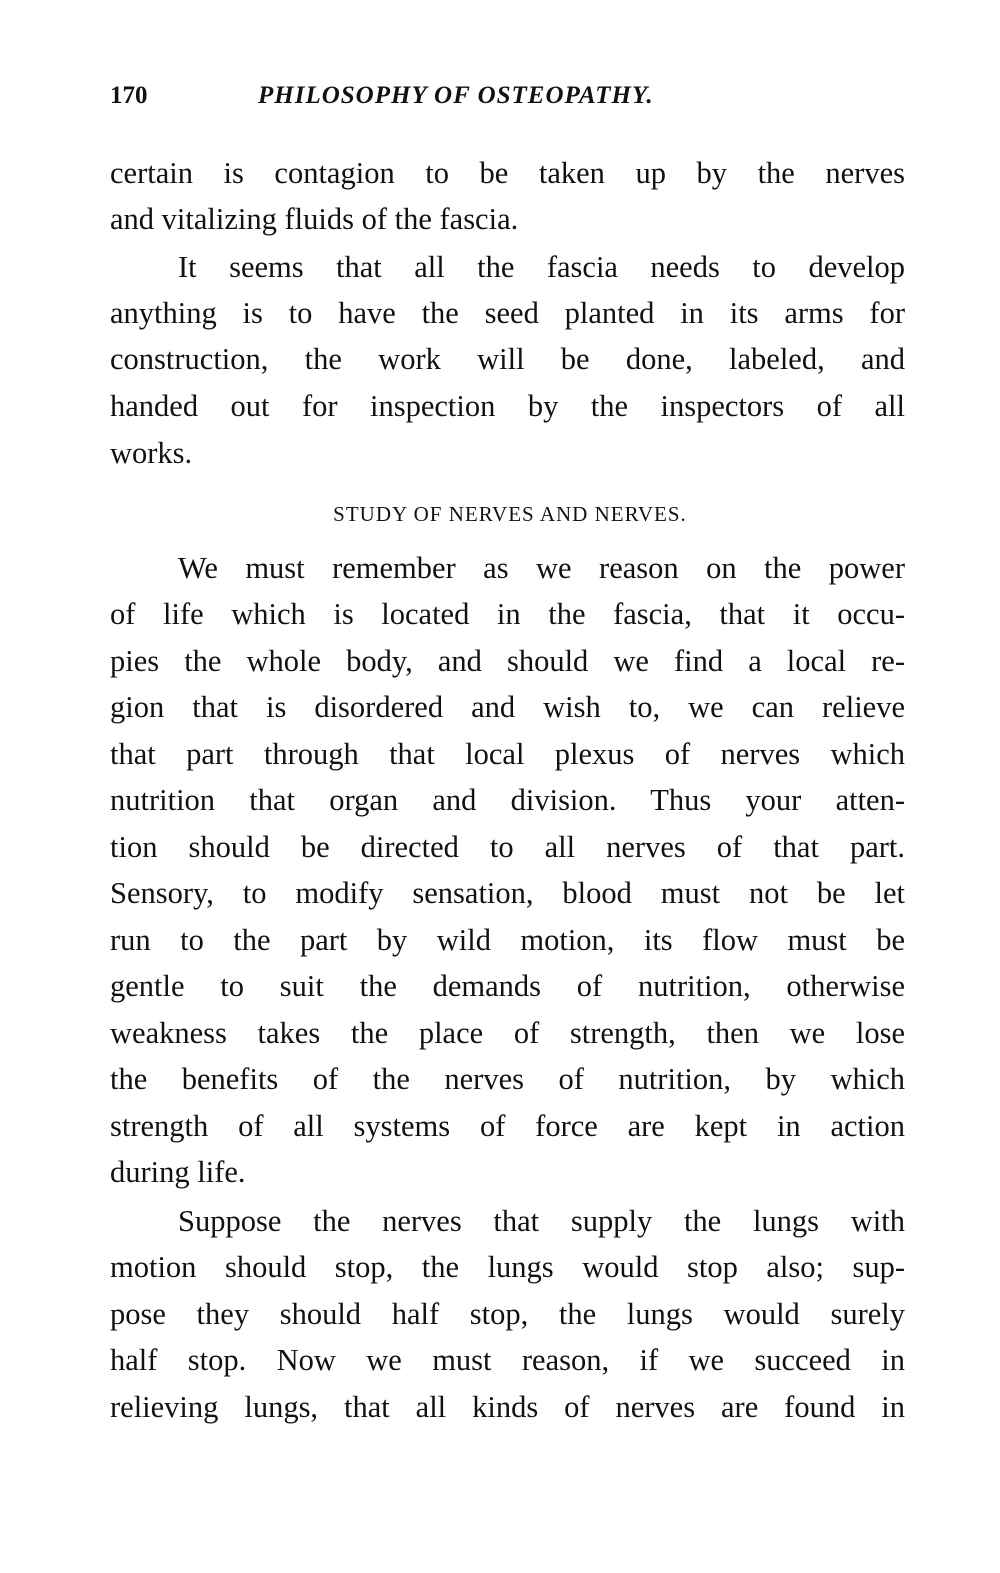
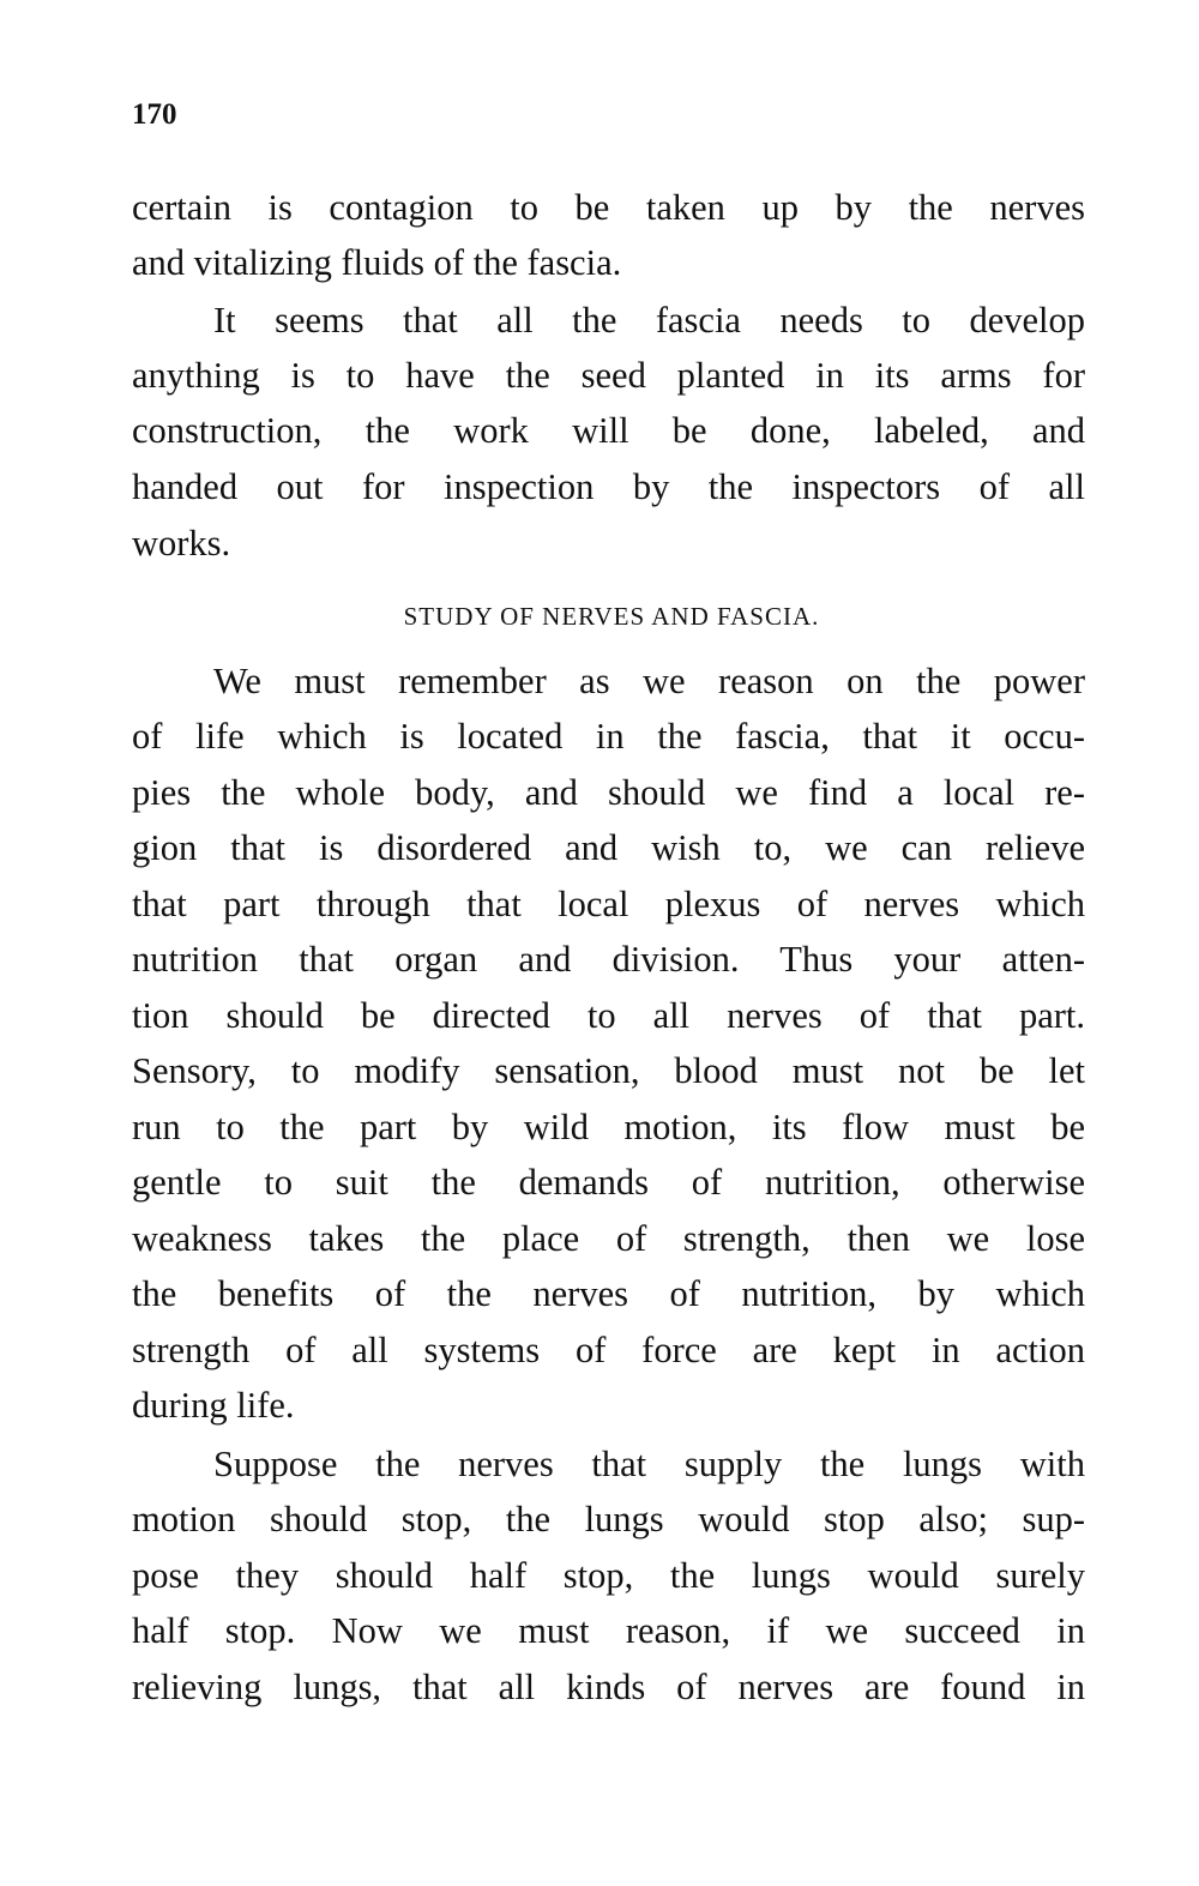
  170
- PHILOSOPHY OF OSTEOPATHY.
  certain is contagion to be taken up by the nerves
  and vitalizing fluids of the fascia.
  It seems that all the fascia needs to develop
  anything is to have the seed planted in its arms for
  construction, the work will be done, labeled, and
  handed out for inspection by the inspectors of all
  works.
- STUDY OF NERVES AND NERVES.
+ STUDY OF NERVES AND FASCIA.
  We must remember as we reason on the power
  of life which is located in the fascia, that it occu-
  pies the whole body, and should we find a local re-
  gion that is disordered and wish to, we can relieve
  that part through that local plexus of nerves which
  nutrition that organ and division. Thus your atten-
  tion should be directed to all nerves of that part.
  Sensory, to modify sensation, blood must not be let
  run to the part by wild motion, its flow must be
  gentle to suit the demands of nutrition, otherwise
  weakness takes the place of strength, then we lose
  the benefits of the nerves of nutrition, by which
  strength of all systems of force are kept in action
  during life.
  Suppose the nerves that supply the lungs with
  motion should stop, the lungs would stop also; sup-
  pose they should half stop, the lungs would surely
  half stop. Now we must reason, if we succeed in
  relieving lungs, that all kinds of nerves are found in
